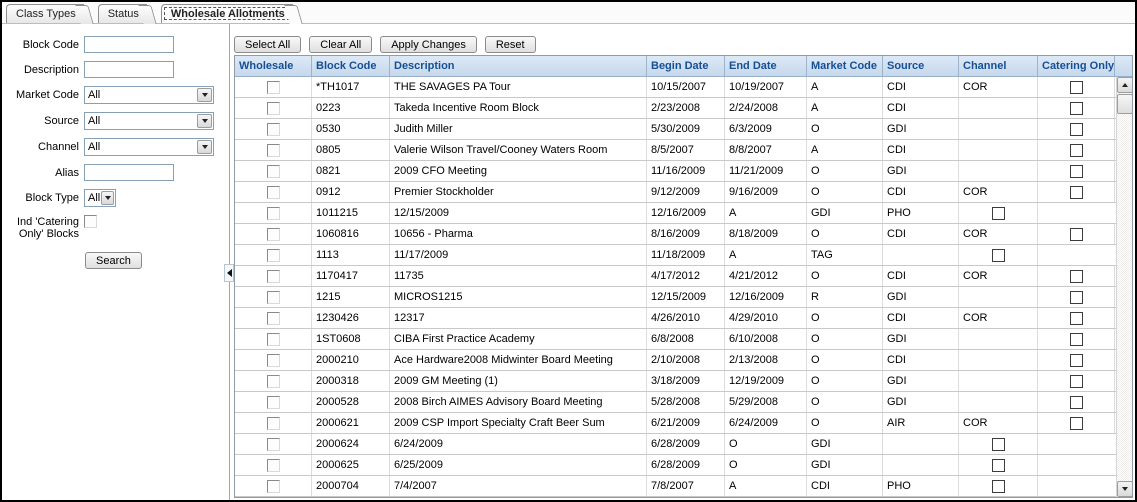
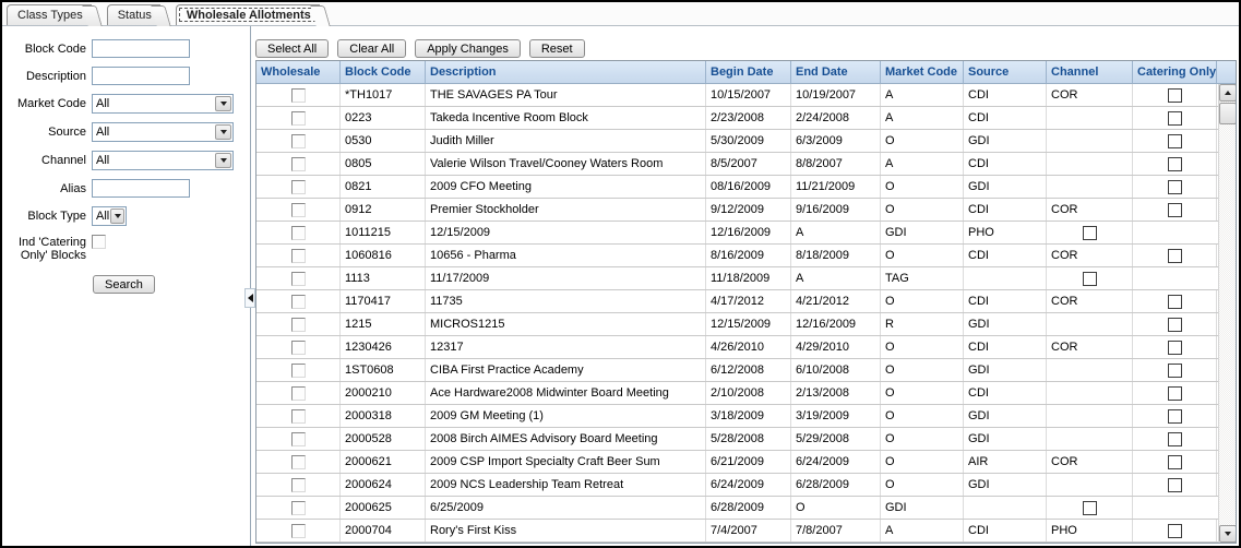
  Class Types
  Status
  Wholesale Allotments
  Block Code
  Description
  Market Code
  All
  Source
  All
  Channel
  All
  Alias
  Block Type
  All
  Ind 'Catering
  Only' Blocks
  Search
  Select All
  Clear All
  Apply Changes
  Reset
  Wholesale
  Block Code
  Description
  Begin Date
  End Date
  Market Code
  Source
  Channel
  Catering Only
  *TH1017
  THE SAVAGES PA Tour
  10/15/2007
  10/19/2007
  A
  CDI
  COR
  0223
  Takeda Incentive Room Block
  2/23/2008
  2/24/2008
  A
  CDI
  0530
  Judith Miller
  5/30/2009
  6/3/2009
  O
  GDI
  0805
  Valerie Wilson Travel/Cooney Waters Room
  8/5/2007
  8/8/2007
  A
  CDI
  0821
  2009 CFO Meeting
- 11/16/2009
+ 08/16/2009
  11/21/2009
  O
  GDI
  0912
  Premier Stockholder
  9/12/2009
  9/16/2009
  O
  CDI
  COR
  1011215
  12/15/2009
  12/16/2009
  A
  GDI
  PHO
  1060816
  10656 - Pharma
  8/16/2009
  8/18/2009
  O
  CDI
  COR
  1113
  11/17/2009
  11/18/2009
  A
  TAG
  1170417
  11735
  4/17/2012
  4/21/2012
  O
  CDI
  COR
  1215
  MICROS1215
  12/15/2009
  12/16/2009
  R
  GDI
  1230426
  12317
  4/26/2010
  4/29/2010
  O
  CDI
  COR
  1ST0608
  CIBA First Practice Academy
- 6/8/2008
+ 6/12/2008
  6/10/2008
  O
  GDI
  2000210
  Ace Hardware2008 Midwinter Board Meeting
  2/10/2008
  2/13/2008
  O
  CDI
  2000318
  2009 GM Meeting (1)
  3/18/2009
- 12/19/2009
+ 3/19/2009
  O
  GDI
  2000528
  2008 Birch AIMES Advisory Board Meeting
  5/28/2008
  5/29/2008
  O
  GDI
  2000621
  2009 CSP Import Specialty Craft Beer Sum
  6/21/2009
  6/24/2009
  O
  AIR
  COR
  2000624
+ 2009 NCS Leadership Team Retreat
  6/24/2009
  6/28/2009
  O
  GDI
  2000625
  6/25/2009
  6/28/2009
  O
  GDI
  2000704
+ Rory's First Kiss
  7/4/2007
  7/8/2007
  A
  CDI
  PHO
